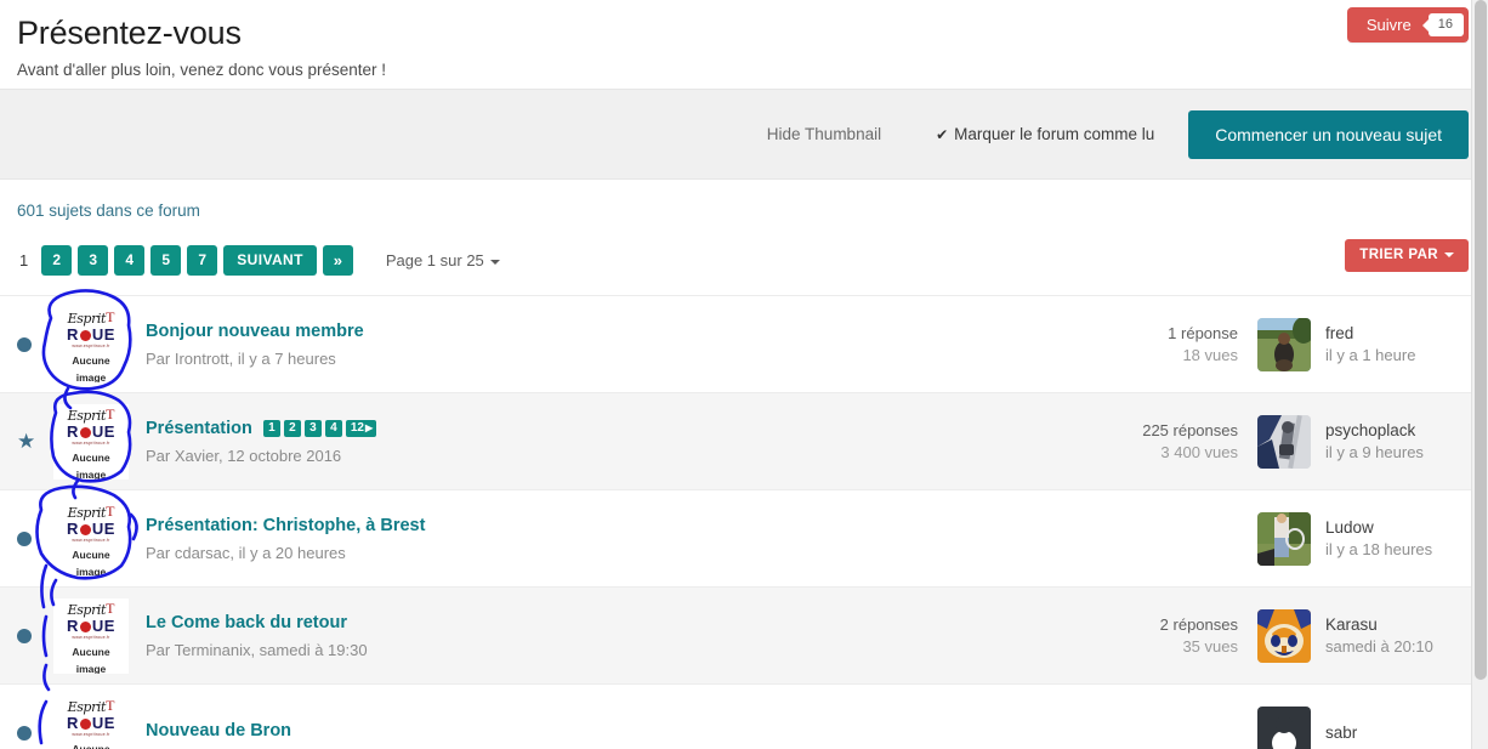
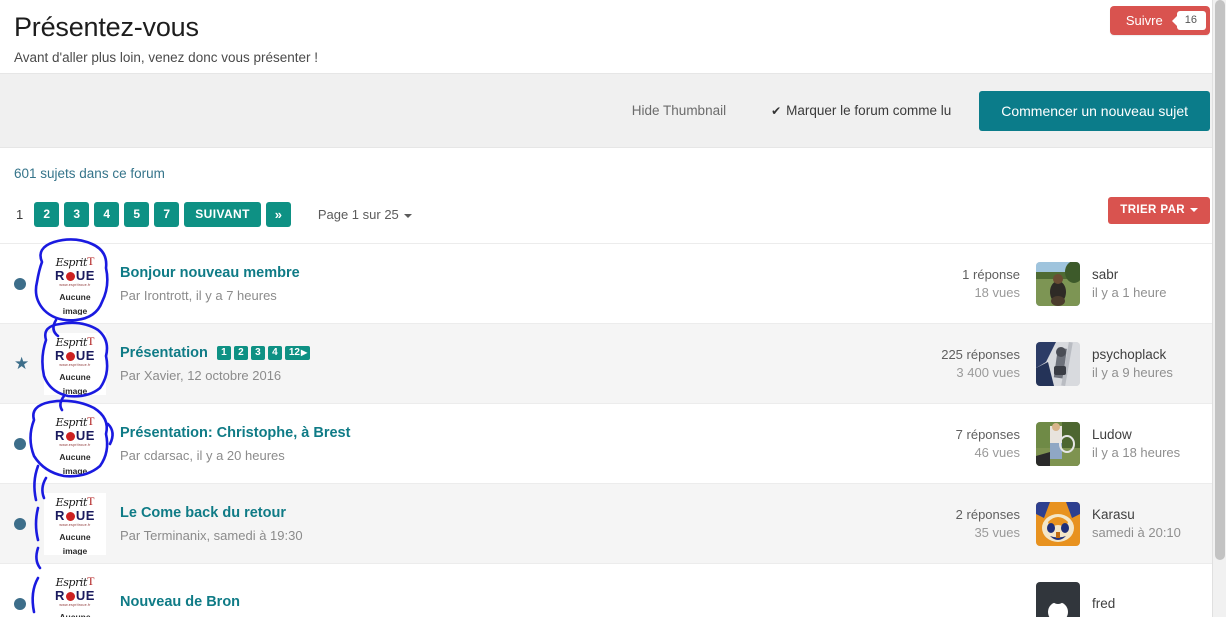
  Présentez-vous
  Avant d'aller plus loin, venez donc vous présenter !
  Suivre
  16
  Hide Thumbnail
  ✔ Marquer le forum comme lu
  Commencer un nouveau sujet
  601 sujets dans ce forum
  1
  2
  3
  4
  5
  7
  SUIVANT
  »
  Page 1 sur 25
  TRIER PAR
  EspritT
  R UE
  Aucune
  image
  Bonjour nouveau membre
  Par Irontrott, il y a 7 heures
  1 réponse
  18 vues
- fred
+ sabr
  il y a 1 heure
  ★
  EspritT
  R UE
  Aucune
  image
  Présentation
  1
  2
  3
  4
  12▶
  Par Xavier, 12 octobre 2016
  225 réponses
  3 400 vues
  psychoplack
  il y a 9 heures
  EspritT
  R UE
  Aucune
  image
  Présentation: Christophe, à Brest
  Par cdarsac, il y a 20 heures
+ 7 réponses
+ 46 vues
  Ludow
  il y a 18 heures
  EspritT
  R UE
  Aucune
  image
  Le Come back du retour
  Par Terminanix, samedi à 19:30
  2 réponses
  35 vues
  Karasu
  samedi à 20:10
  EspritT
  R UE
  Nouveau de Bron
- sabr
+ fred
